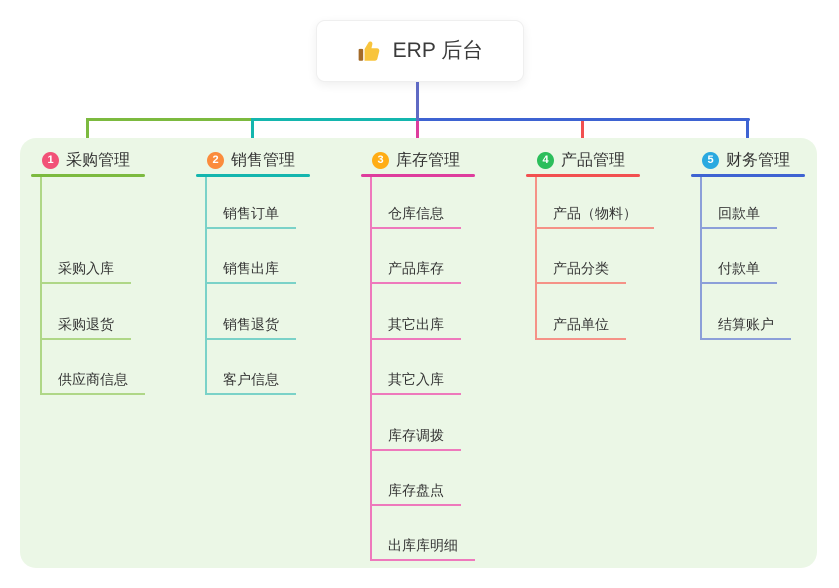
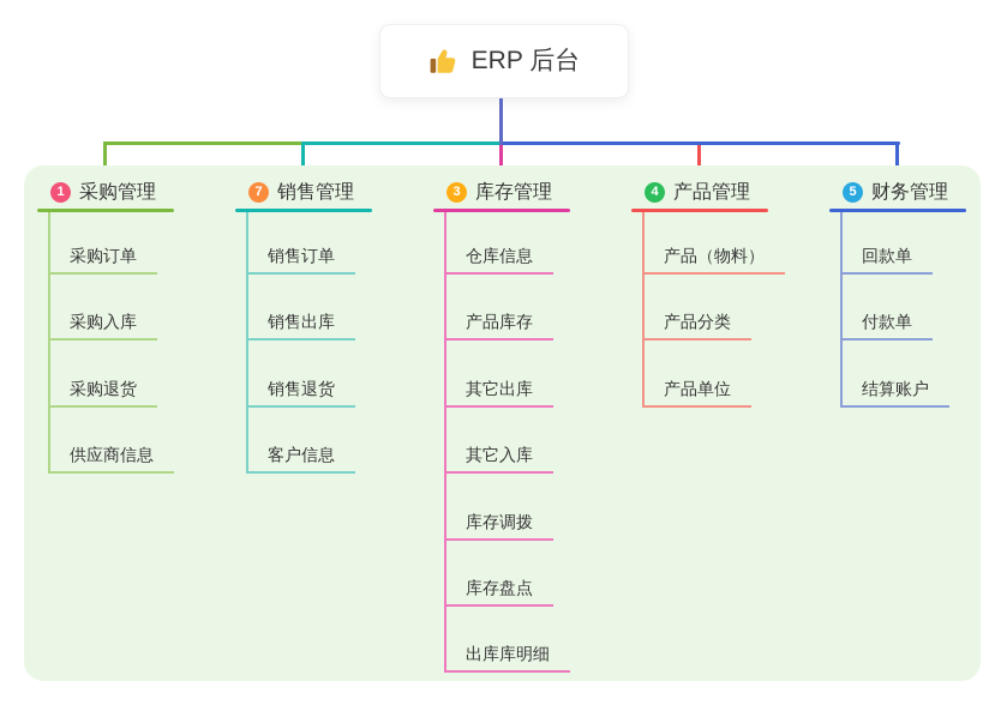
  ERP 后台
  1
  采购管理
+ 采购订单
  采购入库
  采购退货
  供应商信息
- 2
+ 7
  销售管理
  销售订单
  销售出库
  销售退货
  客户信息
  3
  库存管理
  仓库信息
  产品库存
  其它出库
  其它入库
  库存调拨
  库存盘点
  出库库明细
  4
  产品管理
  产品（物料）
  产品分类
  产品单位
  5
  财务管理
  回款单
  付款单
  结算账户
